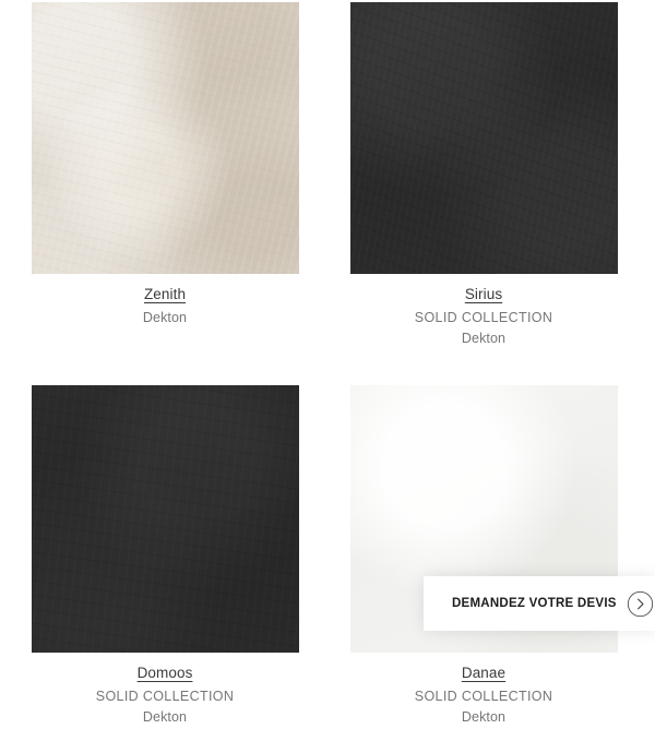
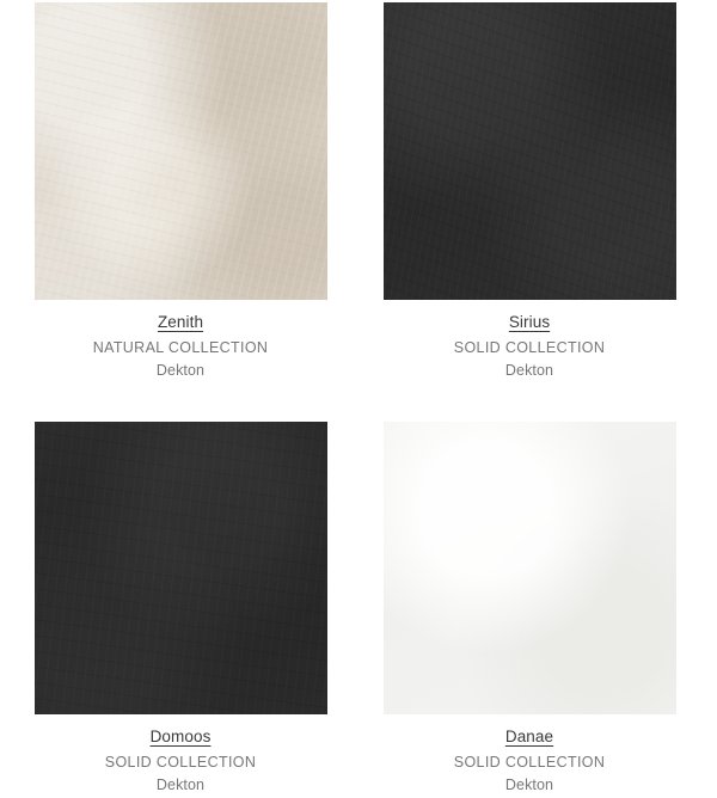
  Zenith
+ NATURAL COLLECTION
  Dekton
  Sirius
  SOLID COLLECTION
  Dekton
  Domoos
  SOLID COLLECTION
  Dekton
  Danae
  SOLID COLLECTION
  Dekton
- DEMANDEZ VOTRE DEVIS
